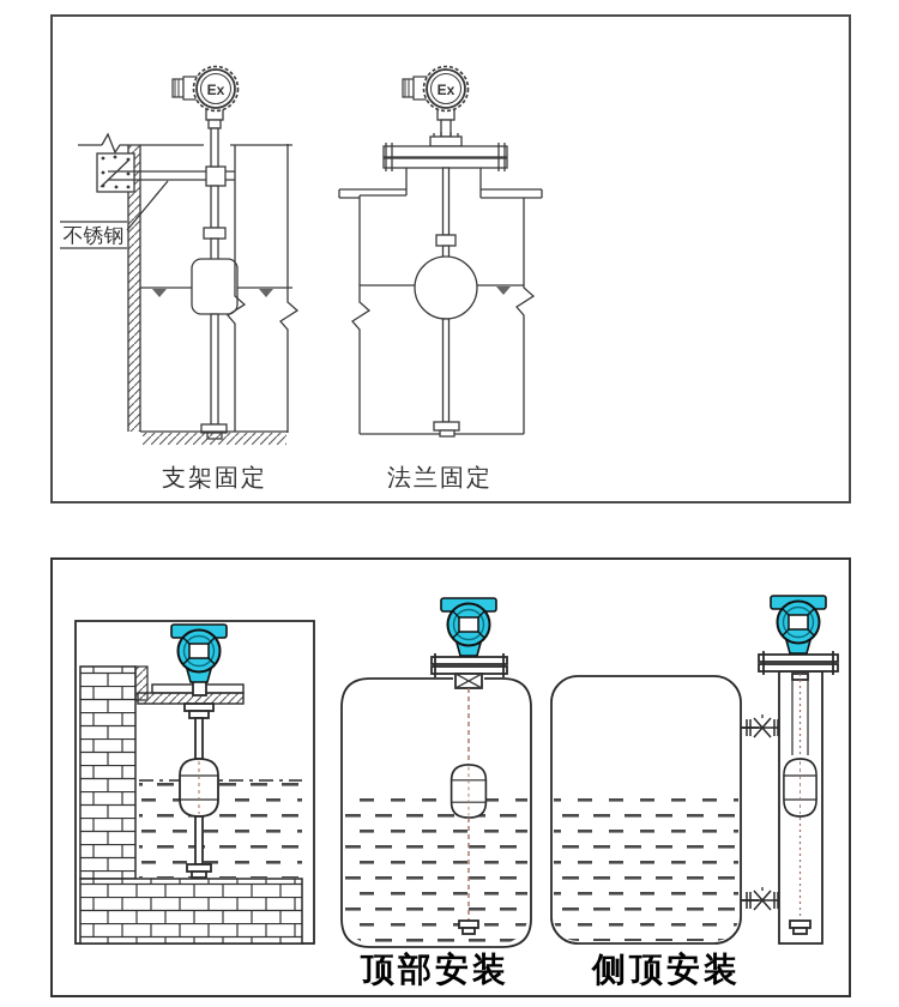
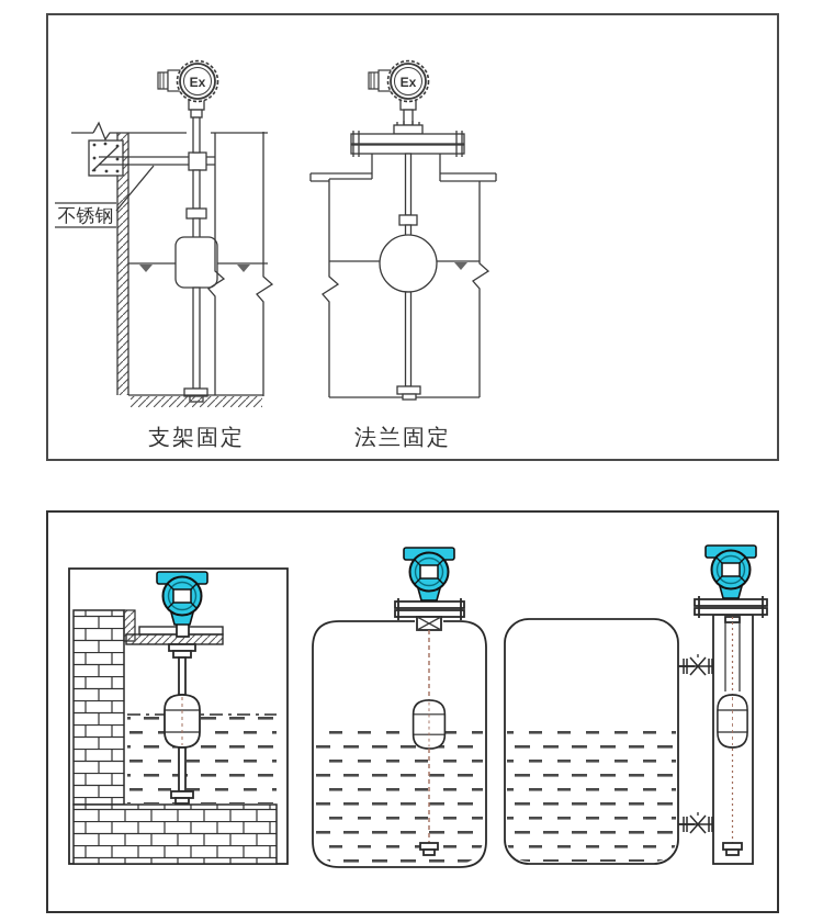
  不锈钢
  Ex
  Ex
  支架固定
  法兰固定
- 顶部安装
- 侧顶安装
